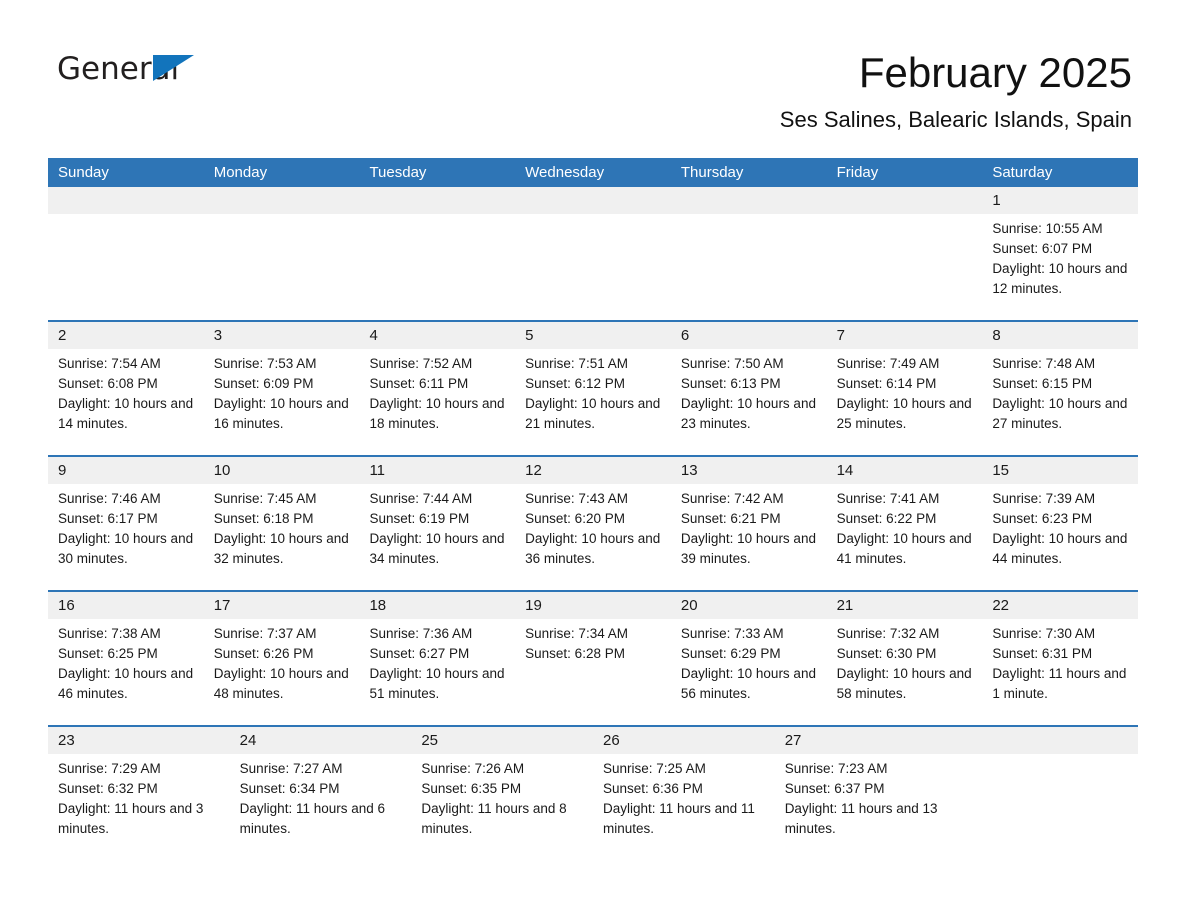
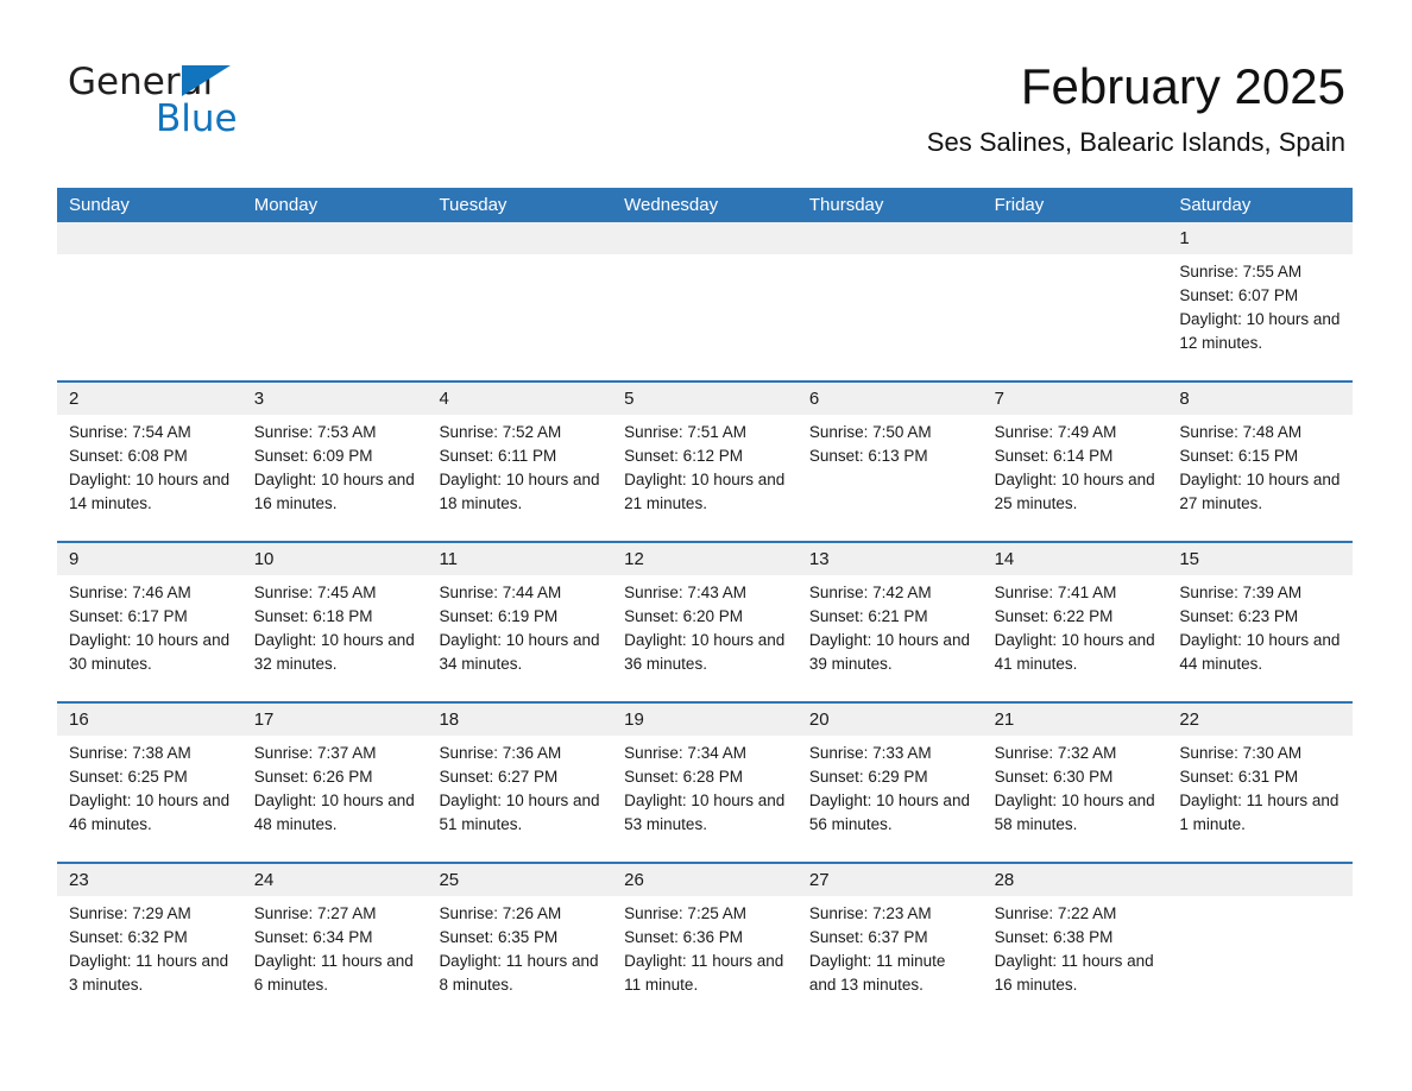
  General
+ Blue
  February 2025
  Ses Salines, Balearic Islands, Spain
  Sunday
  Monday
  Tuesday
  Wednesday
  Thursday
  Friday
  Saturday
  1
- Sunrise: 10:55 AM
+ Sunrise: 7:55 AM
  Sunset: 6:07 PM
  Daylight: 10 hours and 12 minutes.
  2
  Sunrise: 7:54 AM
  Sunset: 6:08 PM
  Daylight: 10 hours and 14 minutes.
  3
  Sunrise: 7:53 AM
  Sunset: 6:09 PM
  Daylight: 10 hours and 16 minutes.
  4
  Sunrise: 7:52 AM
  Sunset: 6:11 PM
  Daylight: 10 hours and 18 minutes.
  5
  Sunrise: 7:51 AM
  Sunset: 6:12 PM
  Daylight: 10 hours and 21 minutes.
  6
  Sunrise: 7:50 AM
  Sunset: 6:13 PM
- Daylight: 10 hours and 23 minutes.
  7
  Sunrise: 7:49 AM
  Sunset: 6:14 PM
  Daylight: 10 hours and 25 minutes.
  8
  Sunrise: 7:48 AM
  Sunset: 6:15 PM
  Daylight: 10 hours and 27 minutes.
  9
  Sunrise: 7:46 AM
  Sunset: 6:17 PM
  Daylight: 10 hours and 30 minutes.
  10
  Sunrise: 7:45 AM
  Sunset: 6:18 PM
  Daylight: 10 hours and 32 minutes.
  11
  Sunrise: 7:44 AM
  Sunset: 6:19 PM
  Daylight: 10 hours and 34 minutes.
  12
  Sunrise: 7:43 AM
  Sunset: 6:20 PM
  Daylight: 10 hours and 36 minutes.
  13
  Sunrise: 7:42 AM
  Sunset: 6:21 PM
  Daylight: 10 hours and 39 minutes.
  14
  Sunrise: 7:41 AM
  Sunset: 6:22 PM
  Daylight: 10 hours and 41 minutes.
  15
  Sunrise: 7:39 AM
  Sunset: 6:23 PM
  Daylight: 10 hours and 44 minutes.
  16
  Sunrise: 7:38 AM
  Sunset: 6:25 PM
  Daylight: 10 hours and 46 minutes.
  17
  Sunrise: 7:37 AM
  Sunset: 6:26 PM
  Daylight: 10 hours and 48 minutes.
  18
  Sunrise: 7:36 AM
  Sunset: 6:27 PM
  Daylight: 10 hours and 51 minutes.
  19
  Sunrise: 7:34 AM
  Sunset: 6:28 PM
+ Daylight: 10 hours and 53 minutes.
  20
  Sunrise: 7:33 AM
  Sunset: 6:29 PM
  Daylight: 10 hours and 56 minutes.
  21
  Sunrise: 7:32 AM
  Sunset: 6:30 PM
  Daylight: 10 hours and 58 minutes.
  22
  Sunrise: 7:30 AM
  Sunset: 6:31 PM
  Daylight: 11 hours and 1 minute.
  23
  Sunrise: 7:29 AM
  Sunset: 6:32 PM
  Daylight: 11 hours and 3 minutes.
  24
  Sunrise: 7:27 AM
  Sunset: 6:34 PM
  Daylight: 11 hours and 6 minutes.
  25
  Sunrise: 7:26 AM
  Sunset: 6:35 PM
  Daylight: 11 hours and 8 minutes.
  26
  Sunrise: 7:25 AM
  Sunset: 6:36 PM
- Daylight: 11 hours and 11 minutes.
+ Daylight: 11 hours and 11 minute.
  27
  Sunrise: 7:23 AM
  Sunset: 6:37 PM
- Daylight: 11 hours and 13 minutes.
+ Daylight: 11 minute and 13 minutes.
+ 28
+ Sunrise: 7:22 AM
+ Sunset: 6:38 PM
+ Daylight: 11 hours and 16 minutes.
